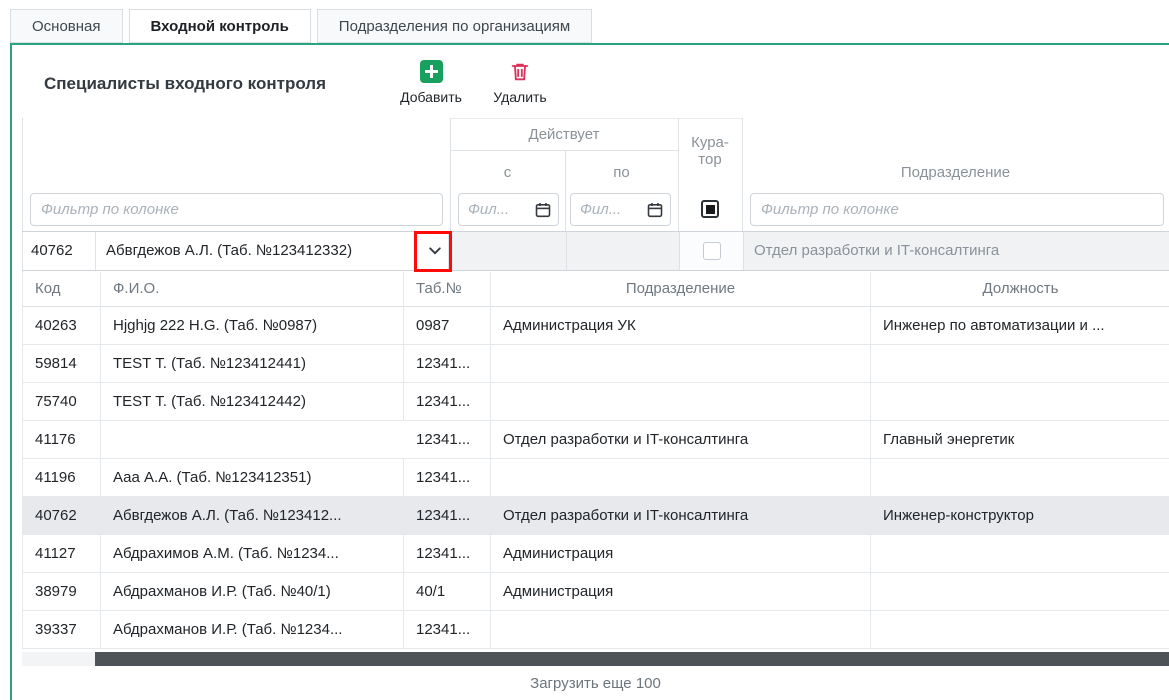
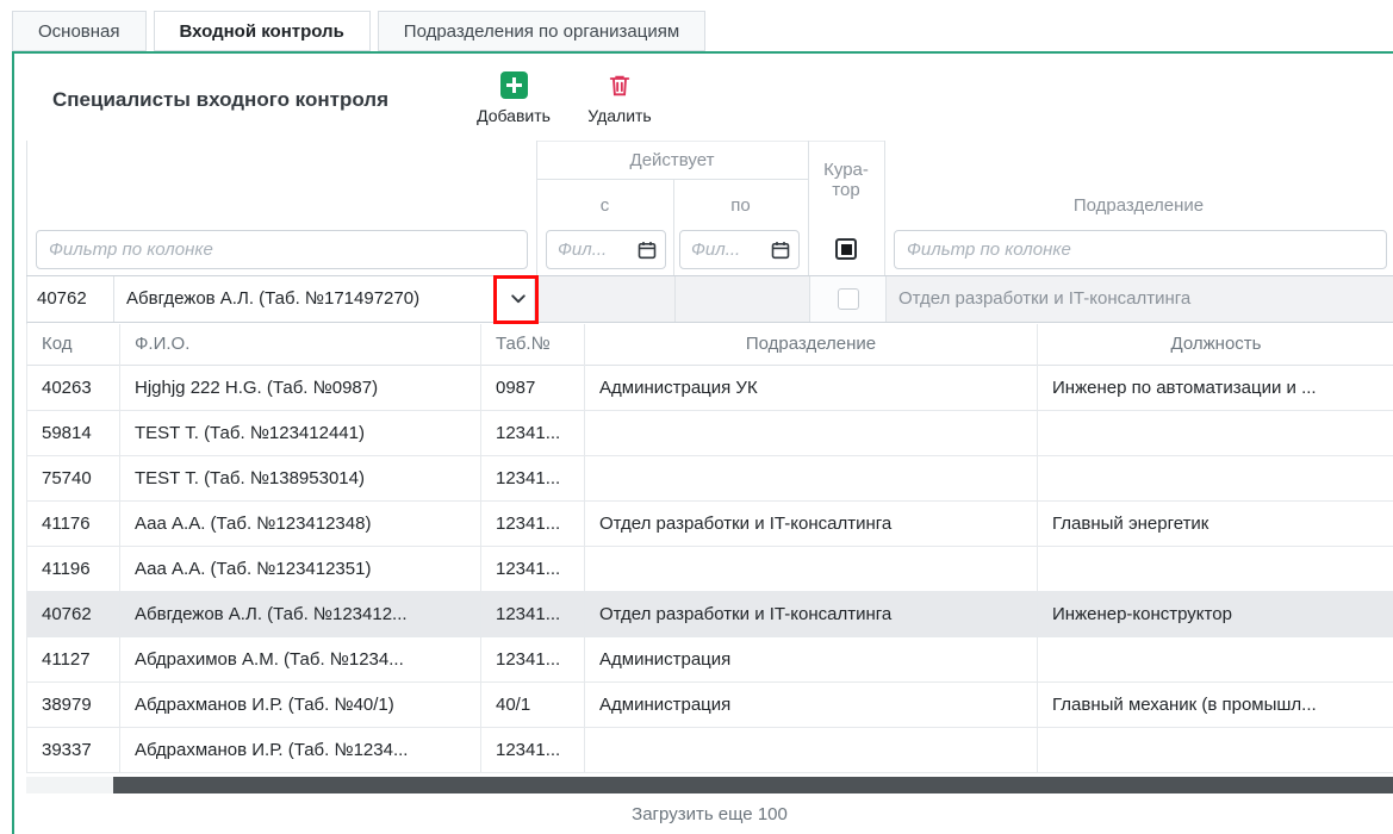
  Основная
  Входной контроль
  Подразделения по организациям
  Специалисты входного контроля
  Добавить
  Удалить
  Действует
  с
  по
  Кура-
  тор
  Подразделение
  Фильтр по колонке
  Фил...
  Фил...
  Фильтр по колонке
  40762
- Абвгдежов А.Л. (Таб. №123412332)
+ Абвгдежов А.Л. (Таб. №171497270)
  Отдел разработки и IT-консалтинга
  Код
  Ф.И.О.
  Таб.№
  Подразделение
  Должность
  40263
  Hjghjg 222 H.G. (Таб. №0987)
  0987
  Администрация УК
  Инженер по автоматизации и ...
  59814
  TEST Т. (Таб. №123412441)
  12341...
  75740
- TEST Т. (Таб. №123412442)
+ TEST Т. (Таб. №138953014)
  12341...
  41176
+ Ааа А.А. (Таб. №123412348)
  12341...
  Отдел разработки и IT-консалтинга
  Главный энергетик
  41196
  Ааа А.А. (Таб. №123412351)
  12341...
  40762
  Абвгдежов А.Л. (Таб. №123412...
  12341...
  Отдел разработки и IT-консалтинга
  Инженер-конструктор
  41127
  Абдрахимов А.М. (Таб. №1234...
  12341...
  Администрация
  38979
  Абдрахманов И.Р. (Таб. №40/1)
  40/1
  Администрация
+ Главный механик (в промышл...
  39337
  Абдрахманов И.Р. (Таб. №1234...
  12341...
  Загрузить еще 100
